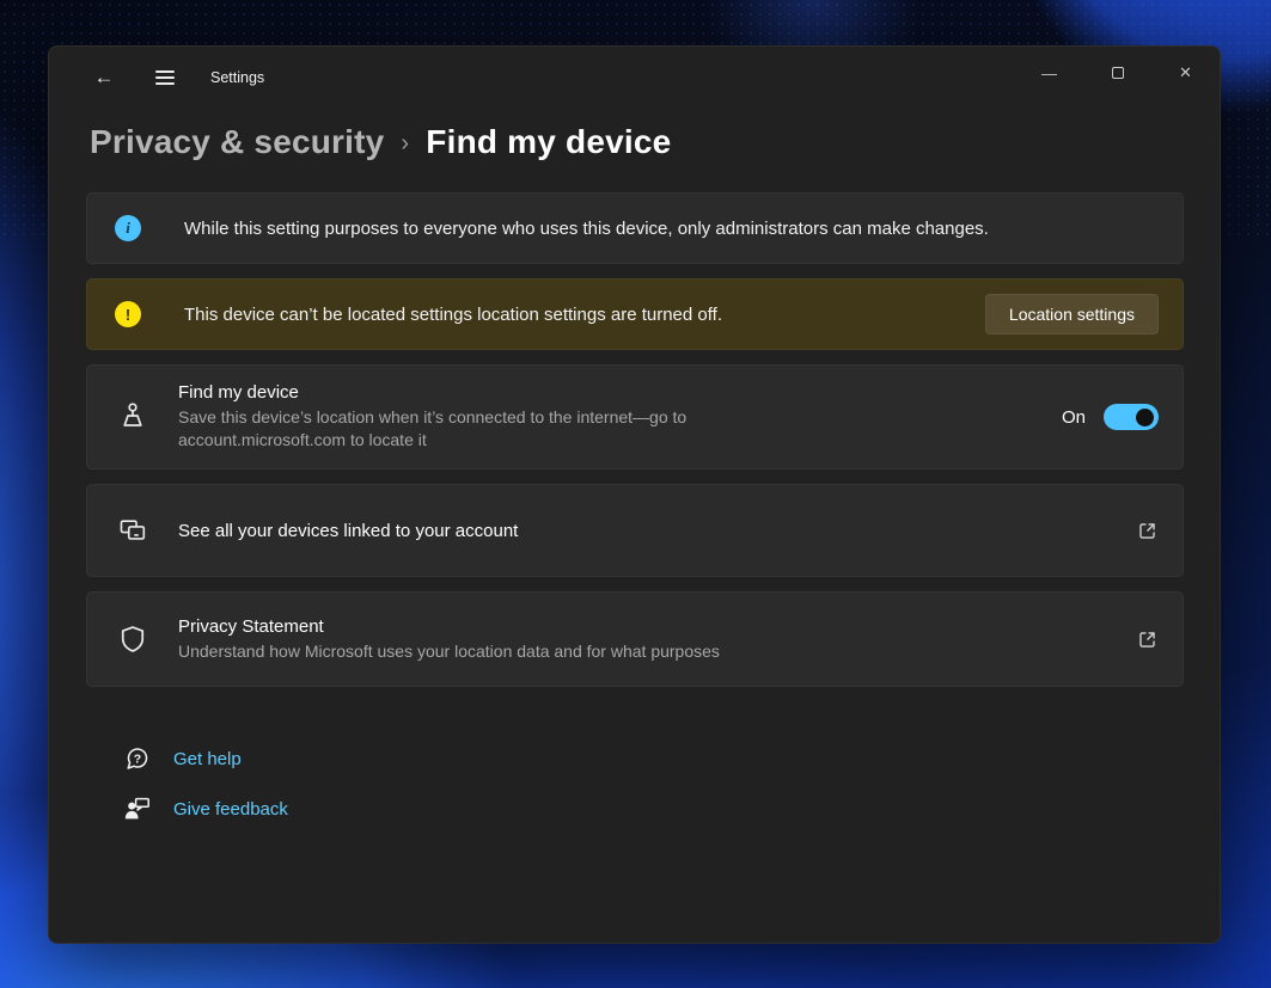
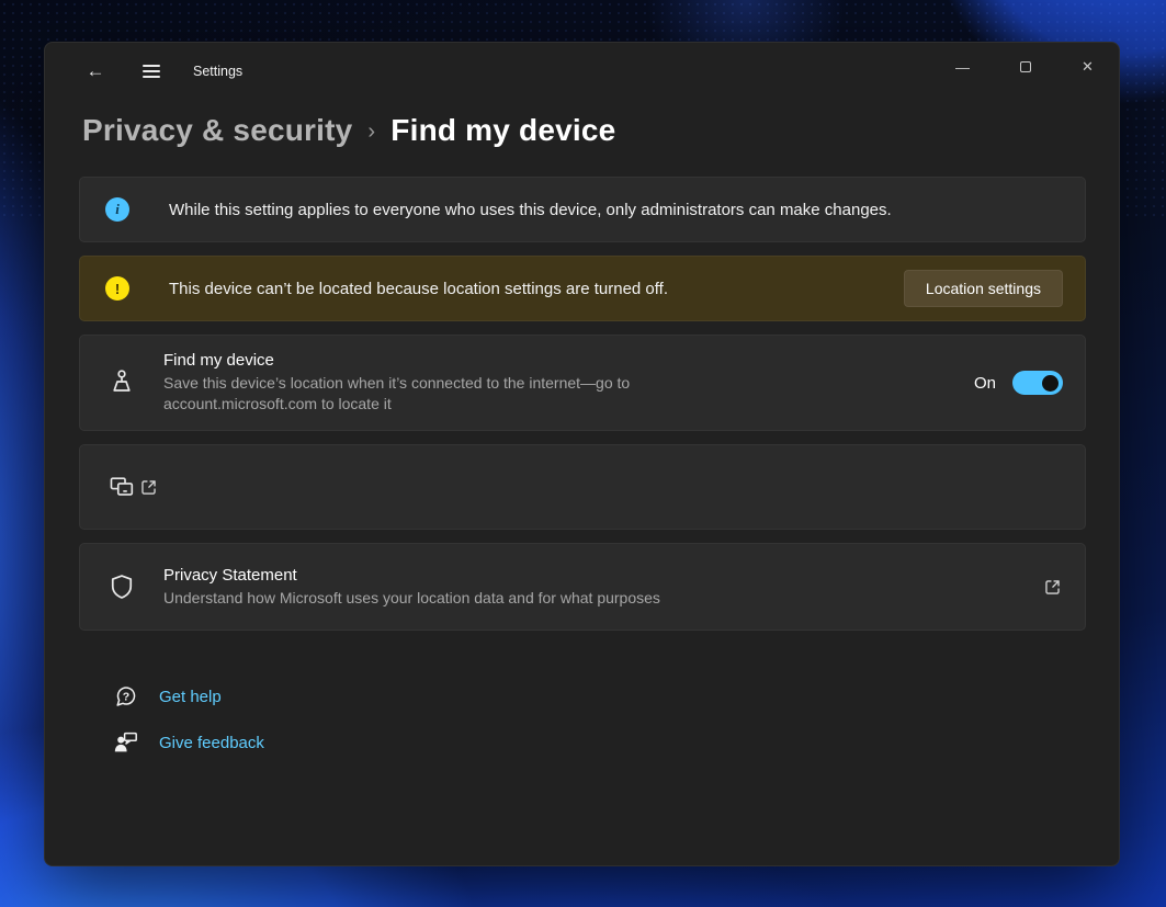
  ←
  Settings
  —
  ✕
  Privacy & security
  ›
  Find my device
  i
- While this setting purposes to everyone who uses this device, only administrators can make changes.
+ While this setting applies to everyone who uses this device, only administrators can make changes.
  !
- This device can’t be located settings location settings are turned off.
+ This device can’t be located because location settings are turned off.
  Location settings
  Find my device
  Save this device’s location when it’s connected to the internet—go to account.microsoft.com to locate it
  On
- See all your devices linked to your account
  Privacy Statement
  Understand how Microsoft uses your location data and for what purposes
  ?
  Get help
  Give feedback
